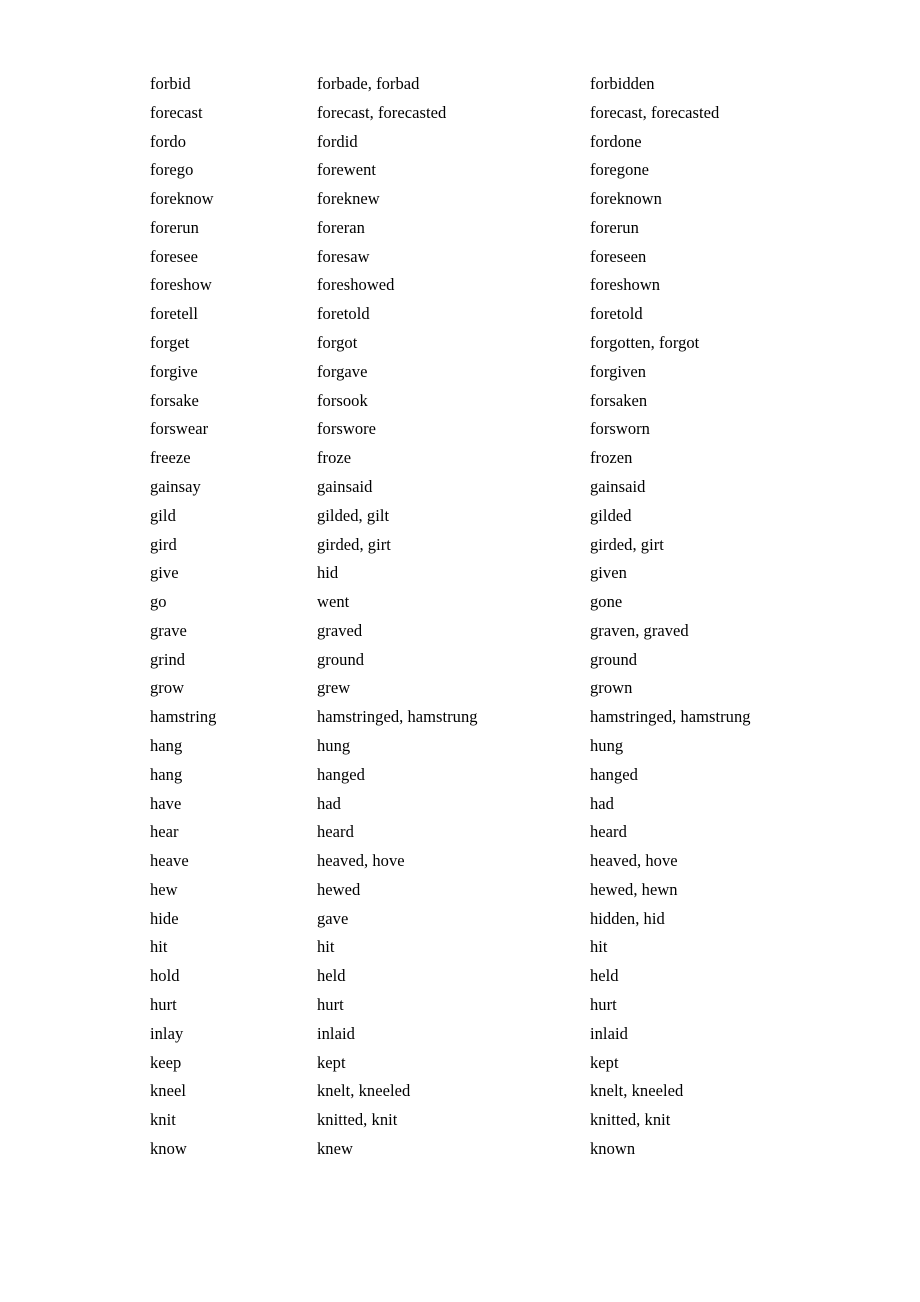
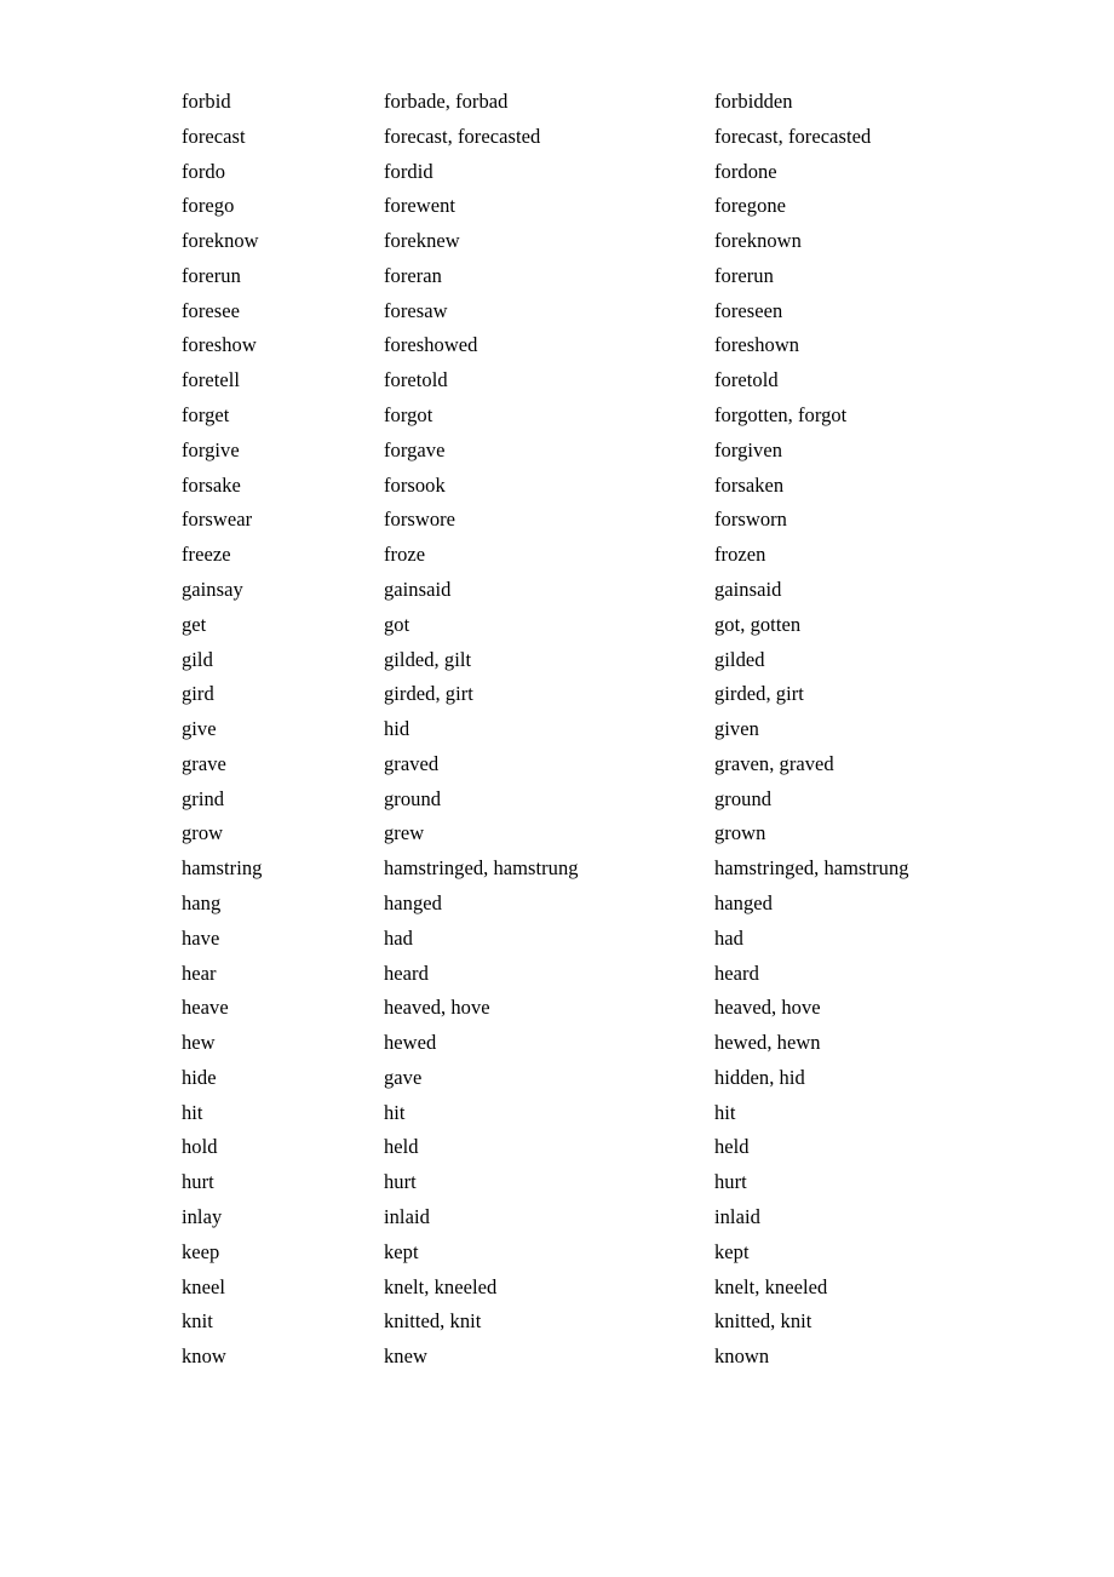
  forbid	forbade, forbad	forbidden
  forecast	forecast, forecasted	forecast, forecasted
  fordo	fordid	fordone
  forego	forewent	foregone
  foreknow	foreknew	foreknown
  forerun	foreran	forerun
  foresee	foresaw	foreseen
  foreshow	foreshowed	foreshown
  foretell	foretold	foretold
  forget	forgot	forgotten, forgot
  forgive	forgave	forgiven
  forsake	forsook	forsaken
  forswear	forswore	forsworn
  freeze	froze	frozen
  gainsay	gainsaid	gainsaid
+ get	got	got, gotten
  gild	gilded, gilt	gilded
  gird	girded, girt	girded, girt
  give	hid	given
- go	went	gone
  grave	graved	graven, graved
  grind	ground	ground
  grow	grew	grown
  hamstring	hamstringed, hamstrung	hamstringed, hamstrung
- hang	hung	hung
  hang	hanged	hanged
  have	had	had
  hear	heard	heard
  heave	heaved, hove	heaved, hove
  hew	hewed	hewed, hewn
  hide	gave	hidden, hid
  hit	hit	hit
  hold	held	held
  hurt	hurt	hurt
  inlay	inlaid	inlaid
  keep	kept	kept
  kneel	knelt, kneeled	knelt, kneeled
  knit	knitted, knit	knitted, knit
  know	knew	known
